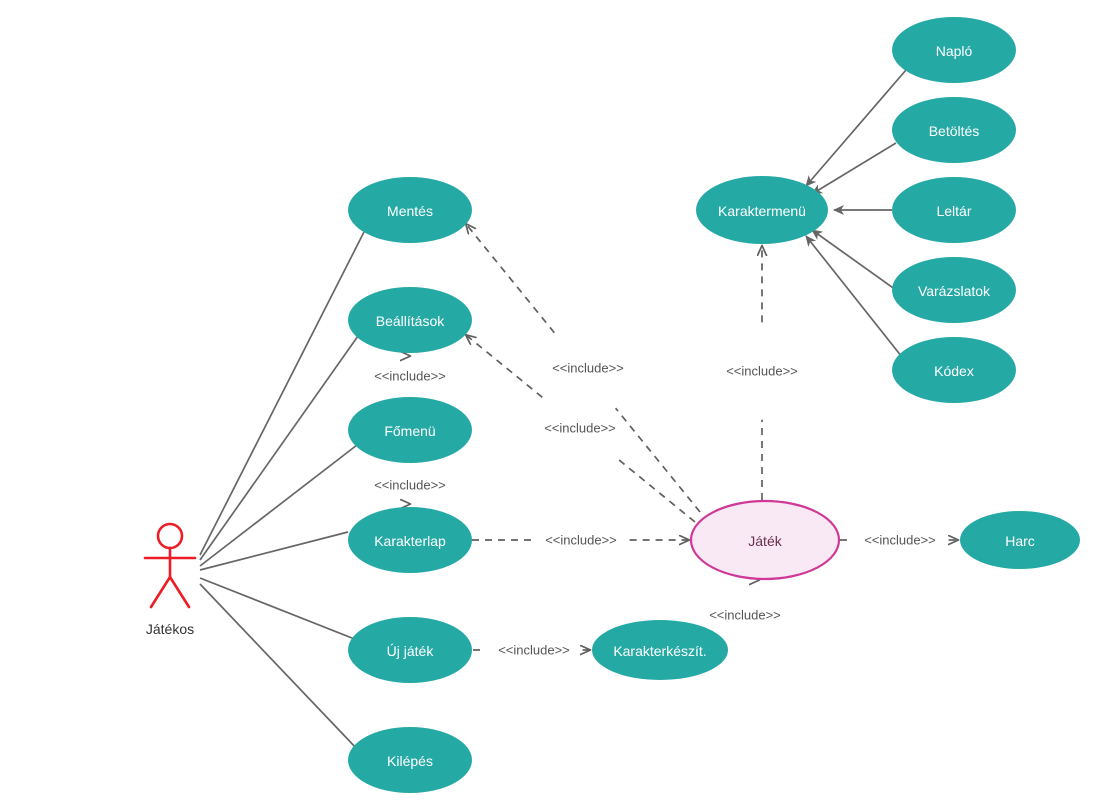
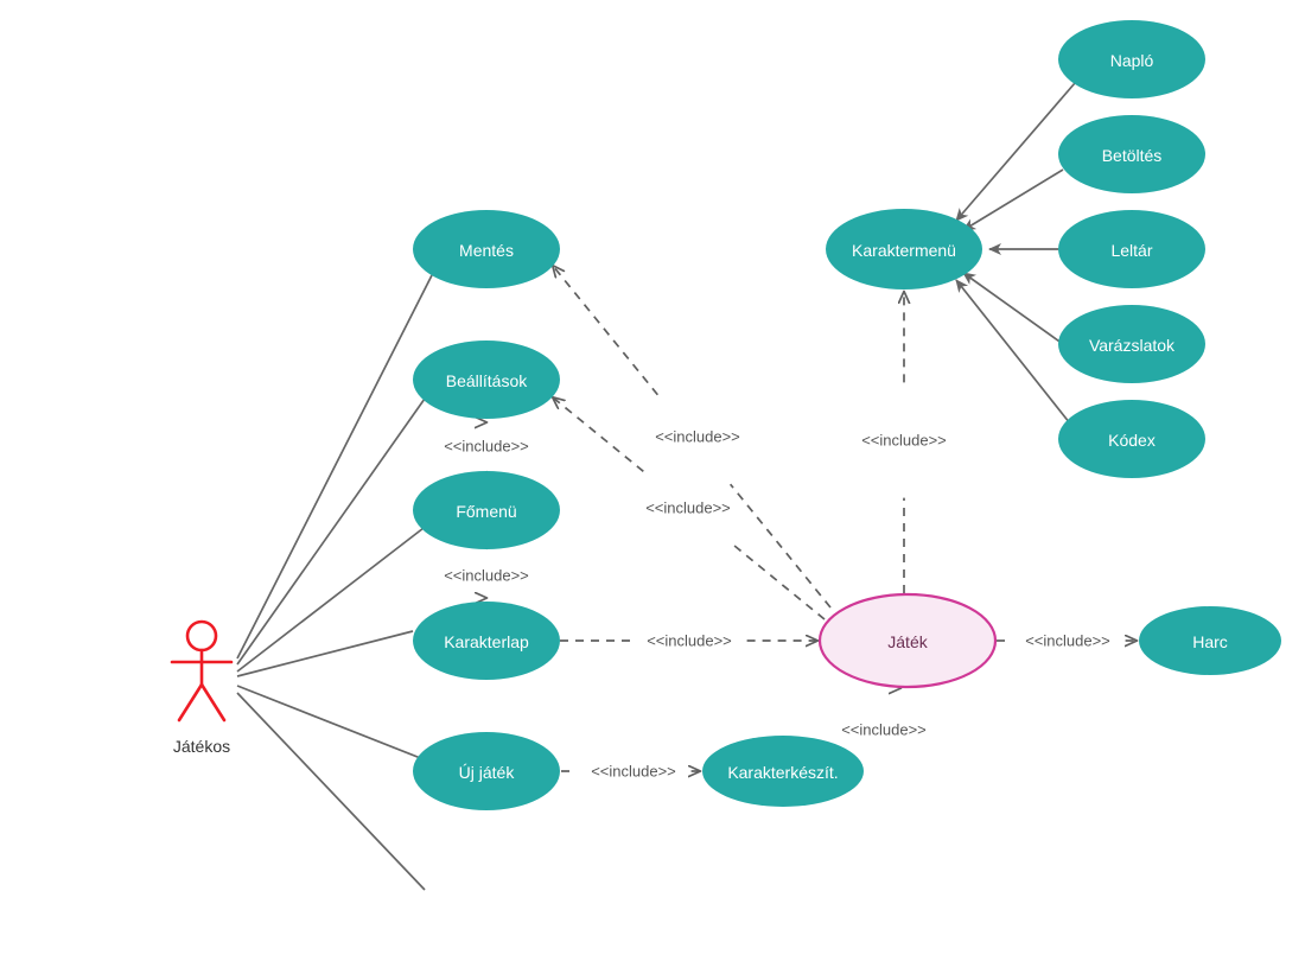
  <<include>>
  <<include>>
  <<include>>
  <<include>>
  <<include>>
  <<include>>
  <<include>>
  <<include>>
  <<include>>
  Mentés
  Beállítások
  Főmenü
  Karakterlap
  Új játék
- Kilépés
  Karakterkészít.
  Játék
  Harc
  Karaktermenü
  Napló
  Betöltés
  Leltár
  Varázslatok
  Kódex
  Játékos
